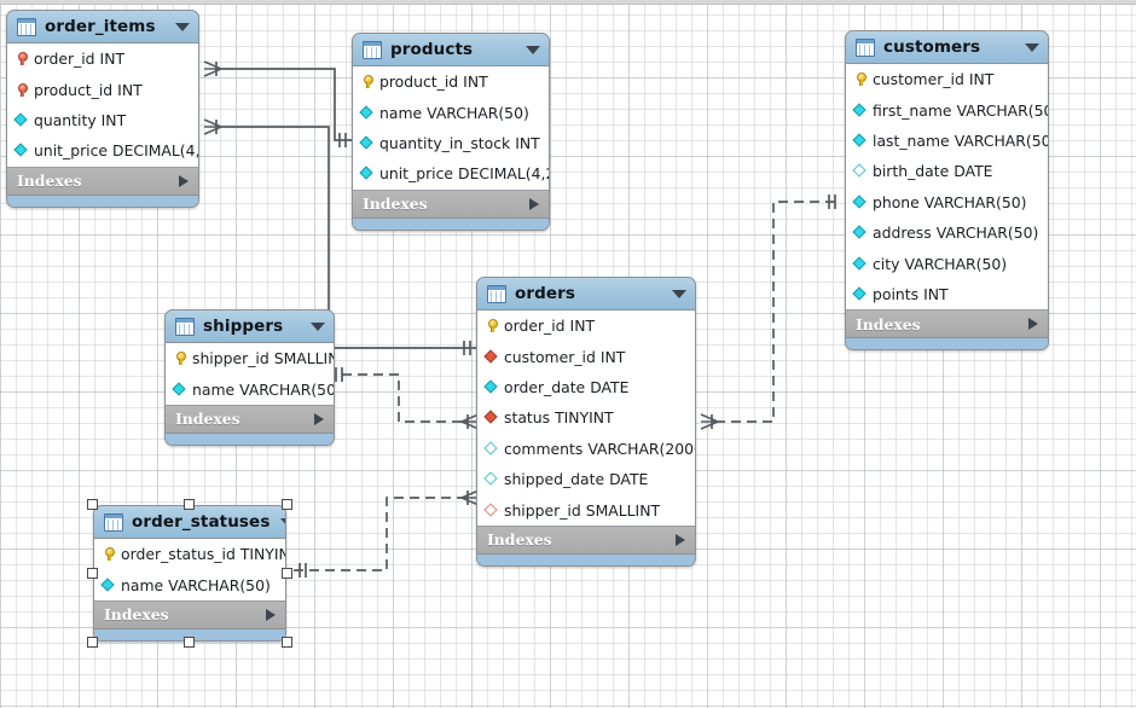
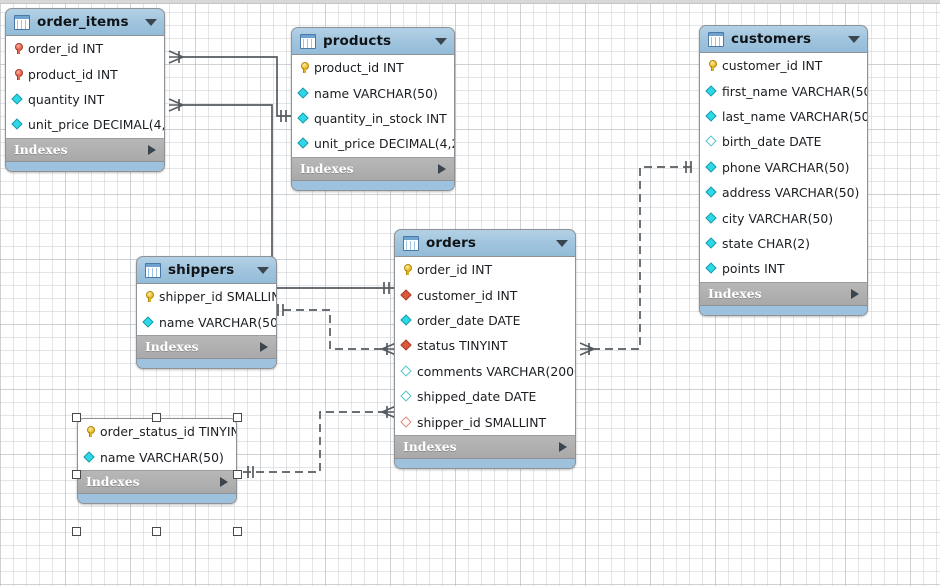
  order_items
  order_id
  INT
  product_id
  INT
  quantity
  INT
  unit_price
  DECIMAL(4,
  Indexes
  products
  product_id
  INT
  name
  VARCHAR(50)
  quantity_in_stock
  INT
  unit_price
  DECIMAL(4,
  Indexes
  customers
  customer_id
  INT
  first_name
  VARCHAR(5
  last_name
  VARCHAR(50
  birth_date
  DATE
  phone
  VARCHAR(50)
  address
  VARCHAR(50)
  city
  VARCHAR(50)
+ state
+ CHAR(2)
  points
  INT
  Indexes
  shippers
  shipper_id
  SMALLIN
  name
  VARCHAR(50
  Indexes
  orders
  order_id
  INT
  customer_id
  INT
  order_date
  DATE
  status
  TINYINT
  comments
  VARCHAR(200
  shipped_date
  DATE
  shipper_id
  SMALLINT
  Indexes
- order_statuses
  order_status_id
  TINYIN
  name
  VARCHAR(50)
  Indexes
